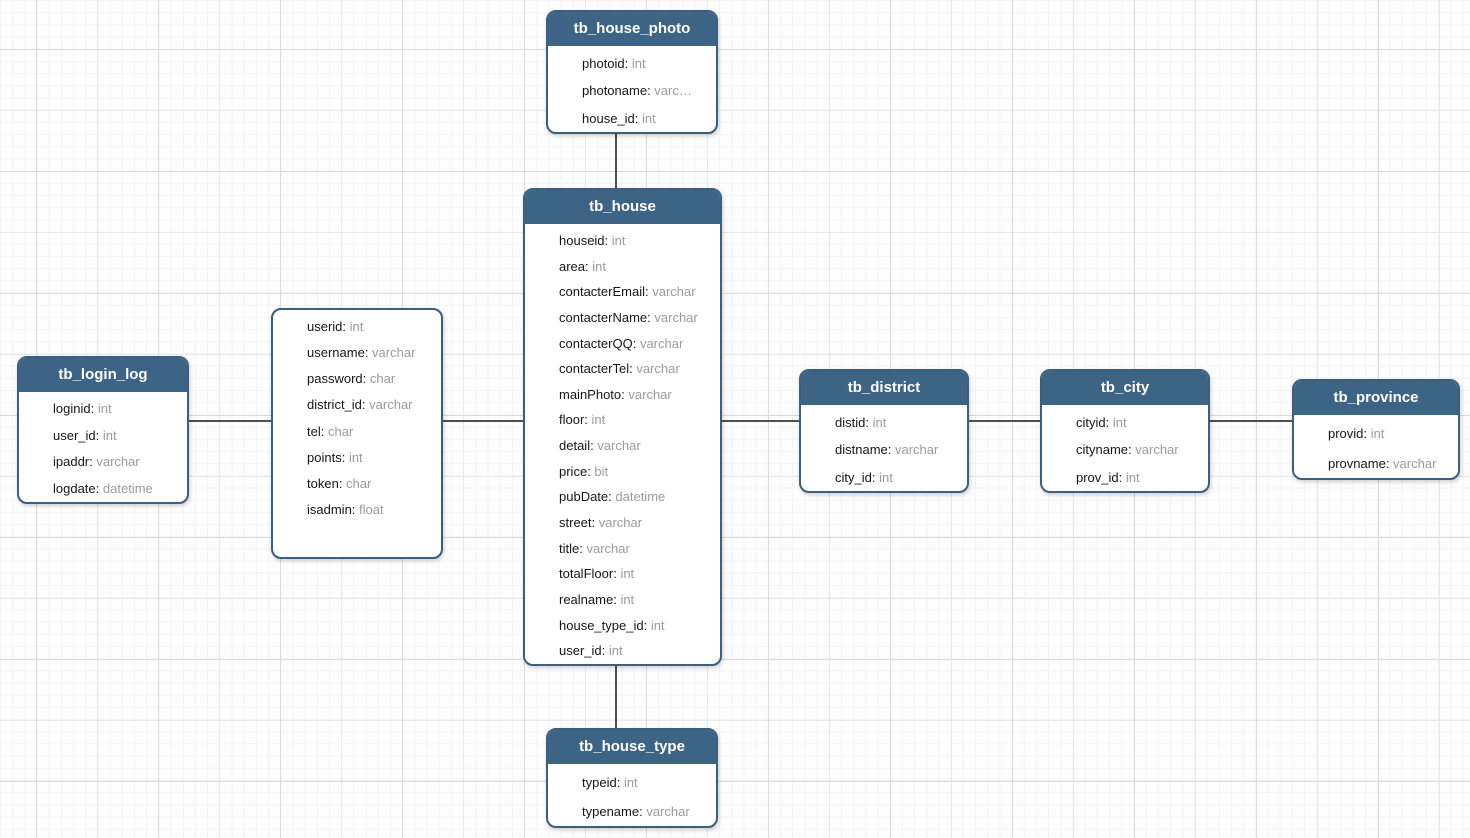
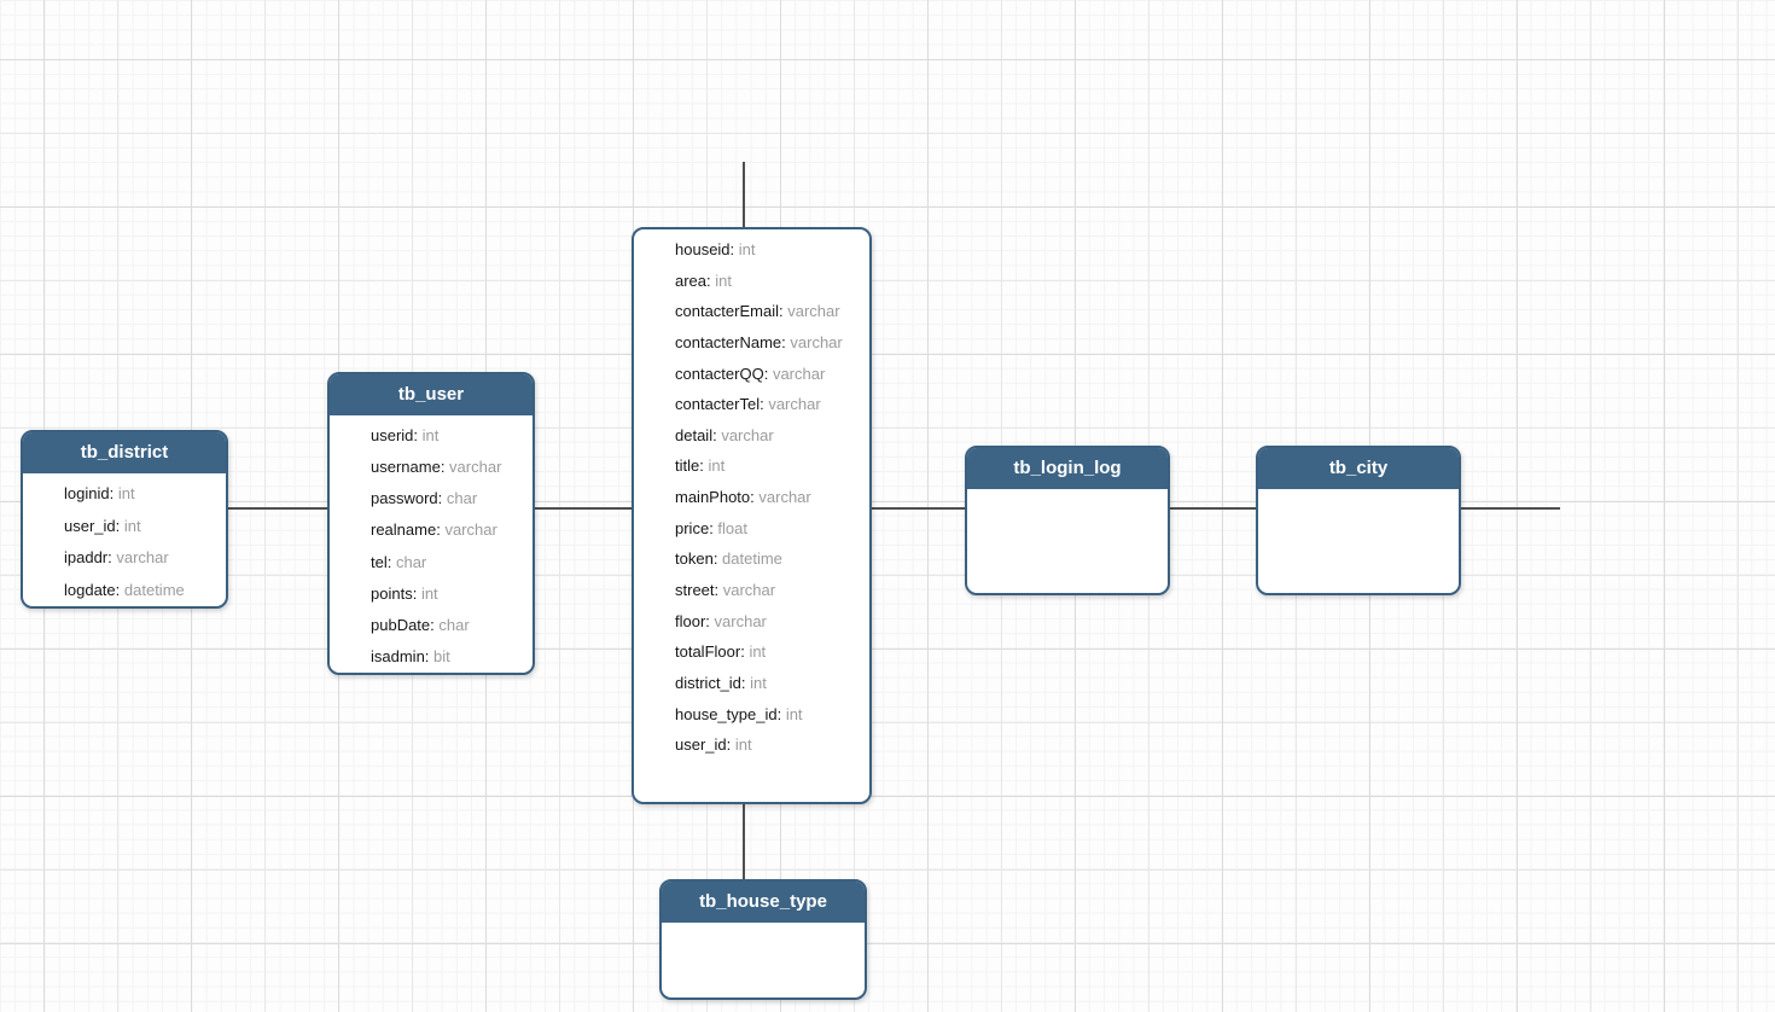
- tb_house_photo
- photoid: int
- photoname: varc…
- house_id: int
- tb_house
  houseid: int
  area: int
  contacterEmail: varchar
  contacterName: varchar
  contacterQQ: varchar
  contacterTel: varchar
- mainPhoto: varchar
+ detail: varchar
- floor: int
+ title: int
- detail: varchar
+ mainPhoto: varchar
- price: bit
+ price: float
- pubDate: datetime
+ token: datetime
  street: varchar
- title: varchar
+ floor: varchar
  totalFloor: int
- realname: int
+ district_id: int
  house_type_id: int
  user_id: int
+ tb_user
  userid: int
  username: varchar
  password: char
- district_id: varchar
+ realname: varchar
  tel: char
  points: int
- token: char
+ pubDate: char
- isadmin: float
+ isadmin: bit
- tb_login_log
+ tb_district
  loginid: int
  user_id: int
  ipaddr: varchar
  logdate: datetime
- tb_district
+ tb_login_log
- distid: int
- distname: varchar
- city_id: int
  tb_city
- cityid: int
- cityname: varchar
- prov_id: int
- tb_province
- provid: int
- provname: varchar
  tb_house_type
- typeid: int
- typename: varchar
